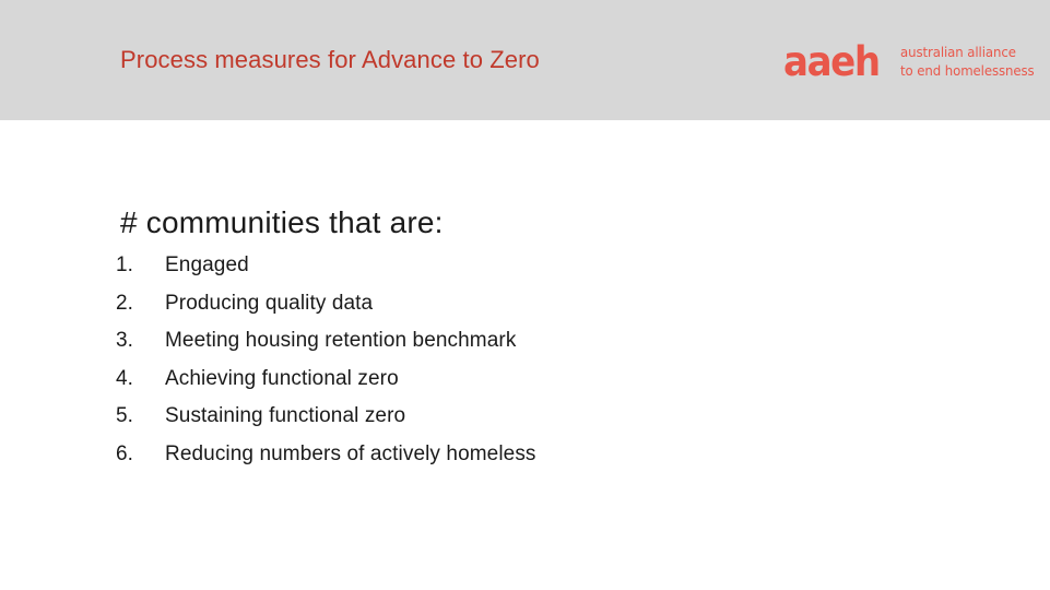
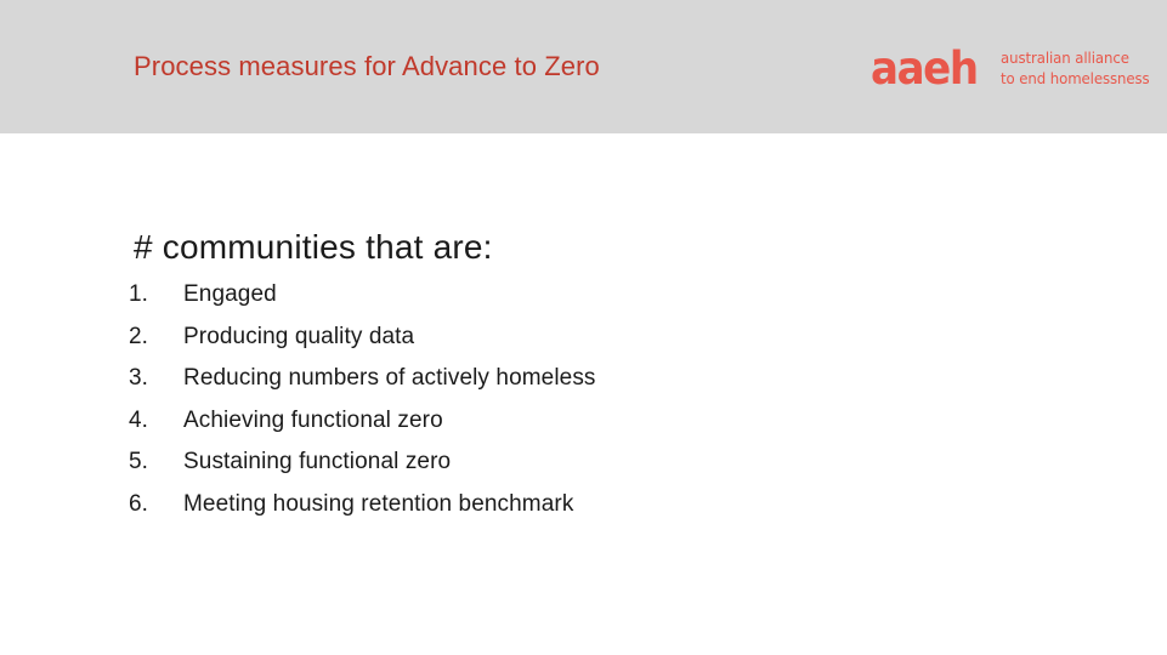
  Process measures for Advance to Zero
  aaeh
  australian alliance
  to end homelessness
  # communities that are:
  1.
  Engaged
  2.
  Producing quality data
  3.
- Meeting housing retention benchmark
+ Reducing numbers of actively homeless
  4.
  Achieving functional zero
  5.
  Sustaining functional zero
  6.
- Reducing numbers of actively homeless
+ Meeting housing retention benchmark
